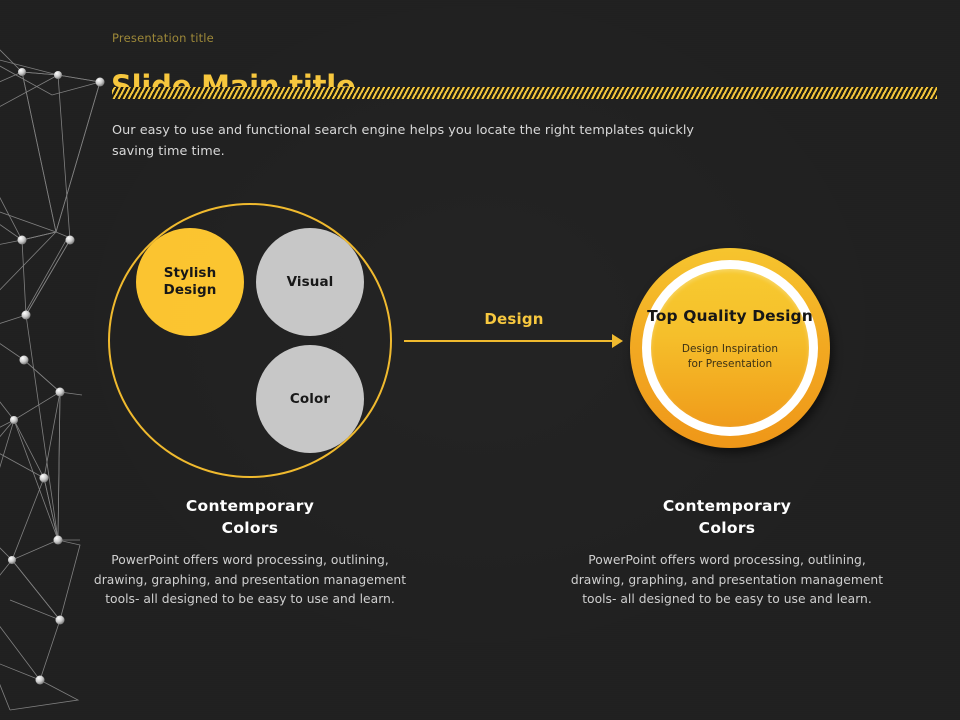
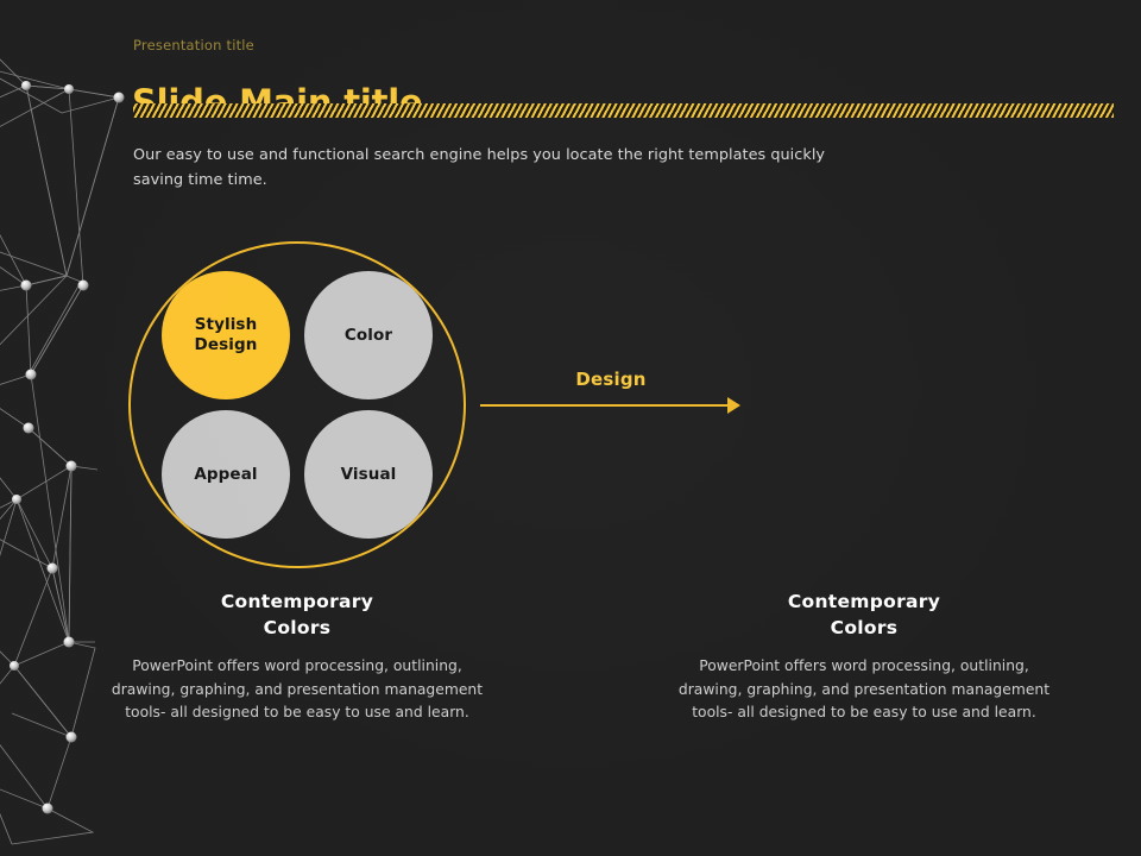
  Presentation title
  Our easy to use and functional search engine helps you locate the right templates quickly saving time time.
  Stylish Design
- Visual
+ Color
+ Appeal
- Color
+ Visual
  Design
- Top Quality Design
- Design Inspiration
- for Presentation
  Contemporary
  Colors
  PowerPoint offers word processing, outlining, drawing, graphing, and presentation management tools- all designed to be easy to use and learn.
  Contemporary
  Colors
  PowerPoint offers word processing, outlining, drawing, graphing, and presentation management tools- all designed to be easy to use and learn.
